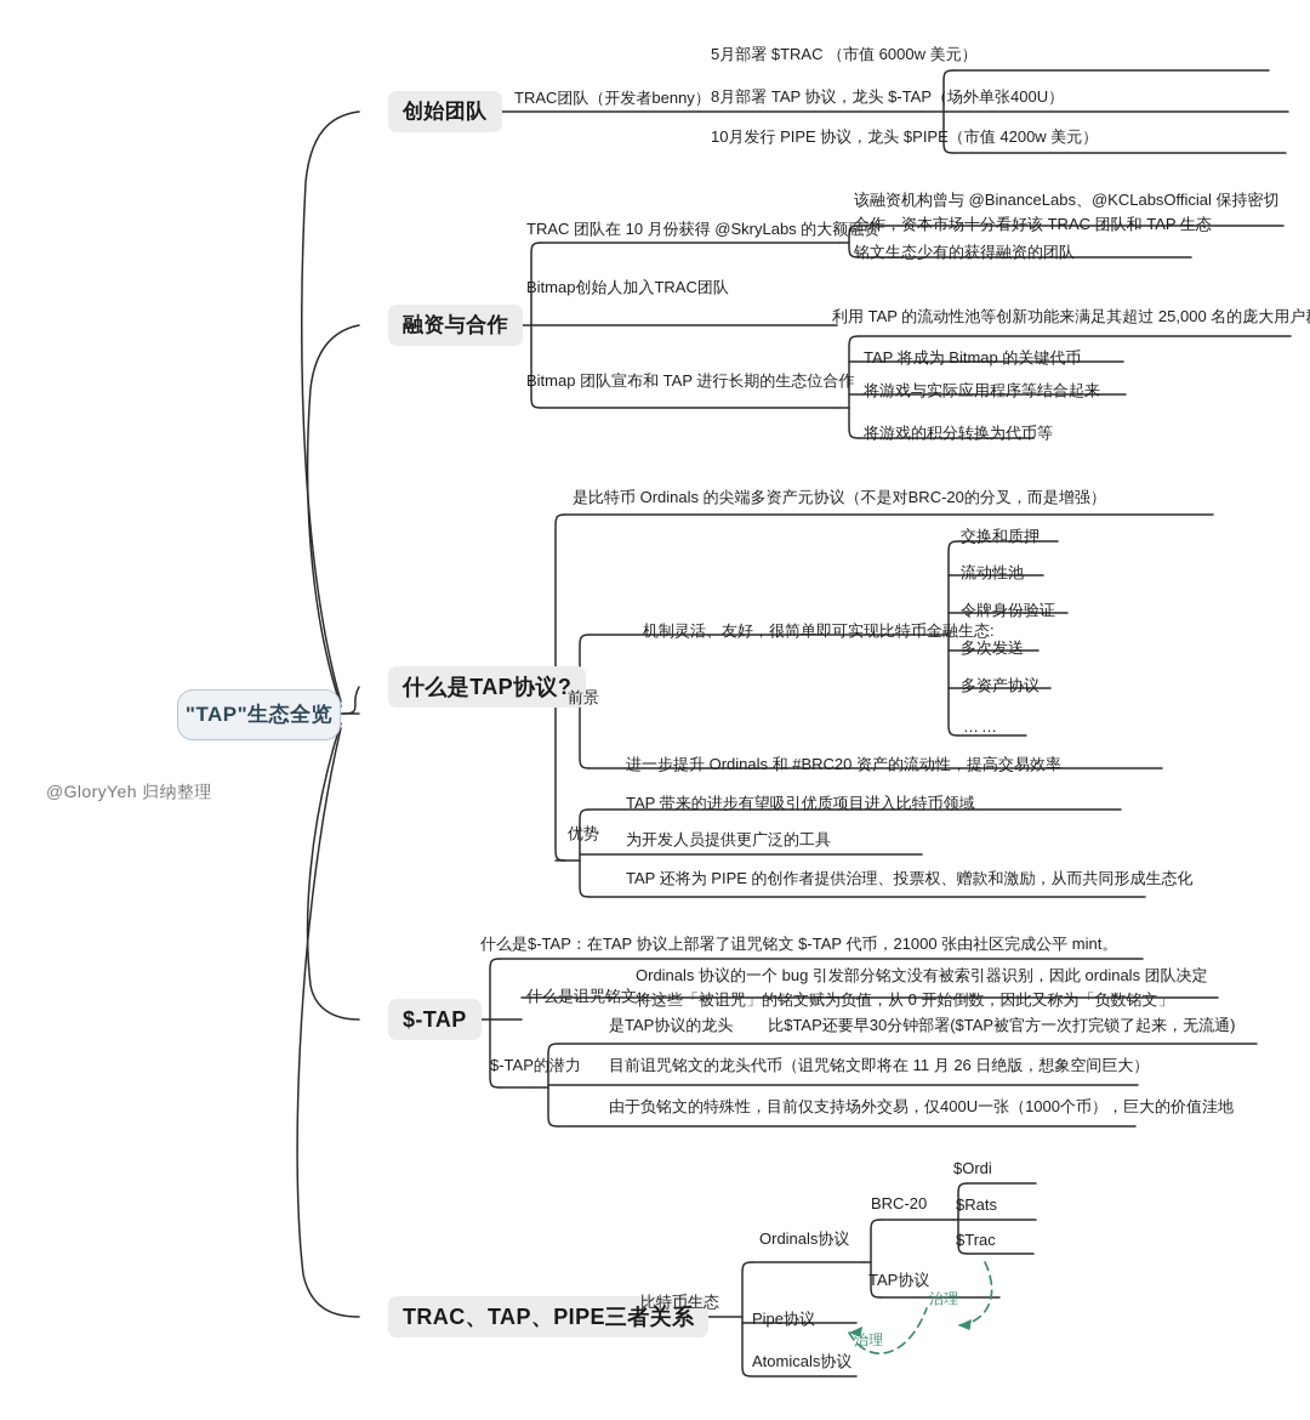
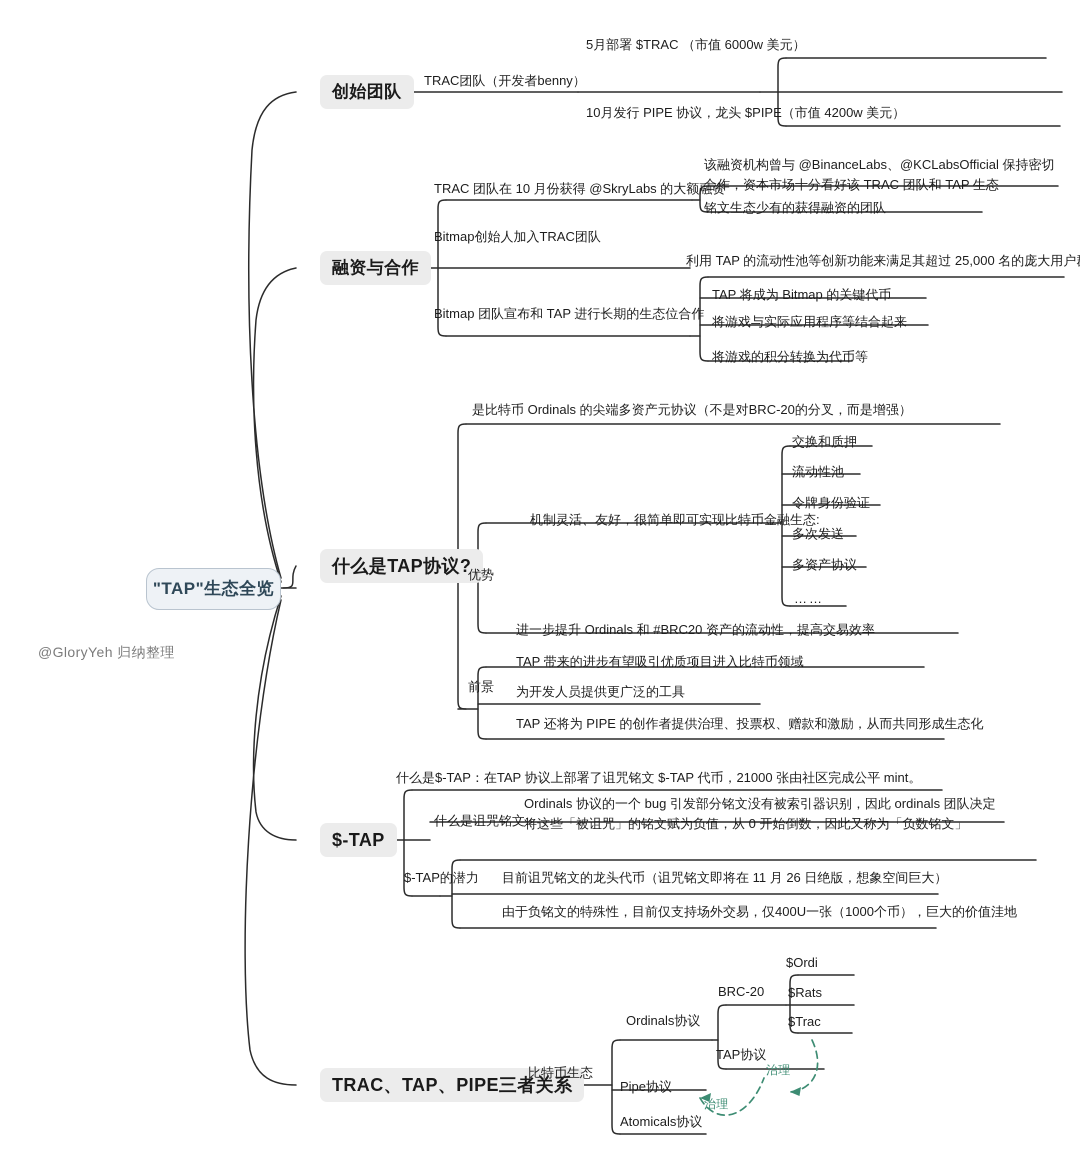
  "TAP"生态全览
  @GloryYeh 归纳整理
  创始团队
  TRAC团队（开发者benny）
  5月部署 $TRAC （市值 6000w 美元）
- 8月部署 TAP 协议，龙头 $-TAP（场外单张400U）
  10月发行 PIPE 协议，龙头 $PIPE（市值 4200w 美元）
  融资与合作
  TRAC 团队在 10 月份获得 @SkryLabs 的大额融资
  Bitmap创始人加入TRAC团队
  Bitmap 团队宣布和 TAP 进行长期的生态位合作
  该融资机构曾与 @BinanceLabs、@KCLabsOfficial 保持密切合作，资本市场十分看好该 TRAC 团队和 TAP 生态
  铭文生态少有的获得融资的团队
  利用 TAP 的流动性池等创新功能来满足其超过 25,000 名的庞大用户
  TAP 将成为 Bitmap 的关键代币
  将游戏与实际应用程序等结合起来
  将游戏的积分转换为代币等
  什么是TAP协议?
  是比特币 Ordinals 的尖端多资产元协议（不是对BRC-20的分叉，而是增强）
- 前景
+ 优势
  机制灵活、友好，很简单即可实现比特币金融生态:
  交换和质押
  流动性池
  令牌身份验证
  多次发送
  多资产协议
  ……
  进一步提升 Ordinals 和 #BRC20 资产的流动性，提高交易效率
- 优势
+ 前景
  TAP 带来的进步有望吸引优质项目进入比特币领域
  为开发人员提供更广泛的工具
  TAP 还将为 PIPE 的创作者提供治理、投票权、赠款和激励，从而共同形成生态化
  $-TAP
  什么是$-TAP：在TAP 协议上部署了诅咒铭文 $-TAP 代币，21000 张由社区完成公平 mint。
  什么是诅咒铭文:
  Ordinals 协议的一个 bug 引发部分铭文没有被索引器识别，因此 ordinals 团队决定将这些「被诅咒」的铭文赋为负值，从 0 开始倒数，因此又称为「负数铭文」
  $-TAP的潜力
- 是TAP协议的龙头 比$TAP还要早30分钟部署($TAP被官方一次打完锁了起来，无流通)
  目前诅咒铭文的龙头代币（诅咒铭文即将在 11 月 26 日绝版，想象空间巨大）
  由于负铭文的特殊性，目前仅支持场外交易，仅400U一张（1000个币），巨大的价值洼地
  TRAC、TAP、PIPE三者关系
  比特币生态
  Ordinals协议
  Pipe协议
  Atomicals协议
  BRC-20
  TAP协议
  $Ordi
  $Rats
  $Trac
  治理
  治理
